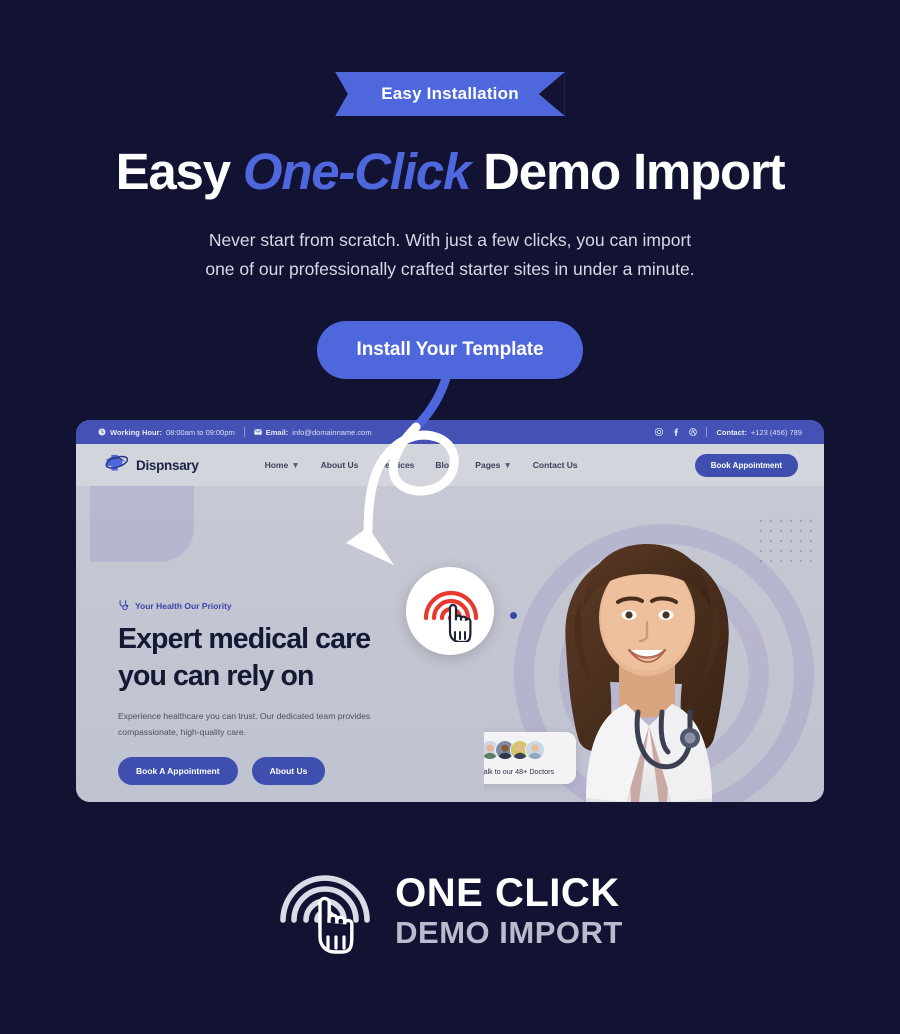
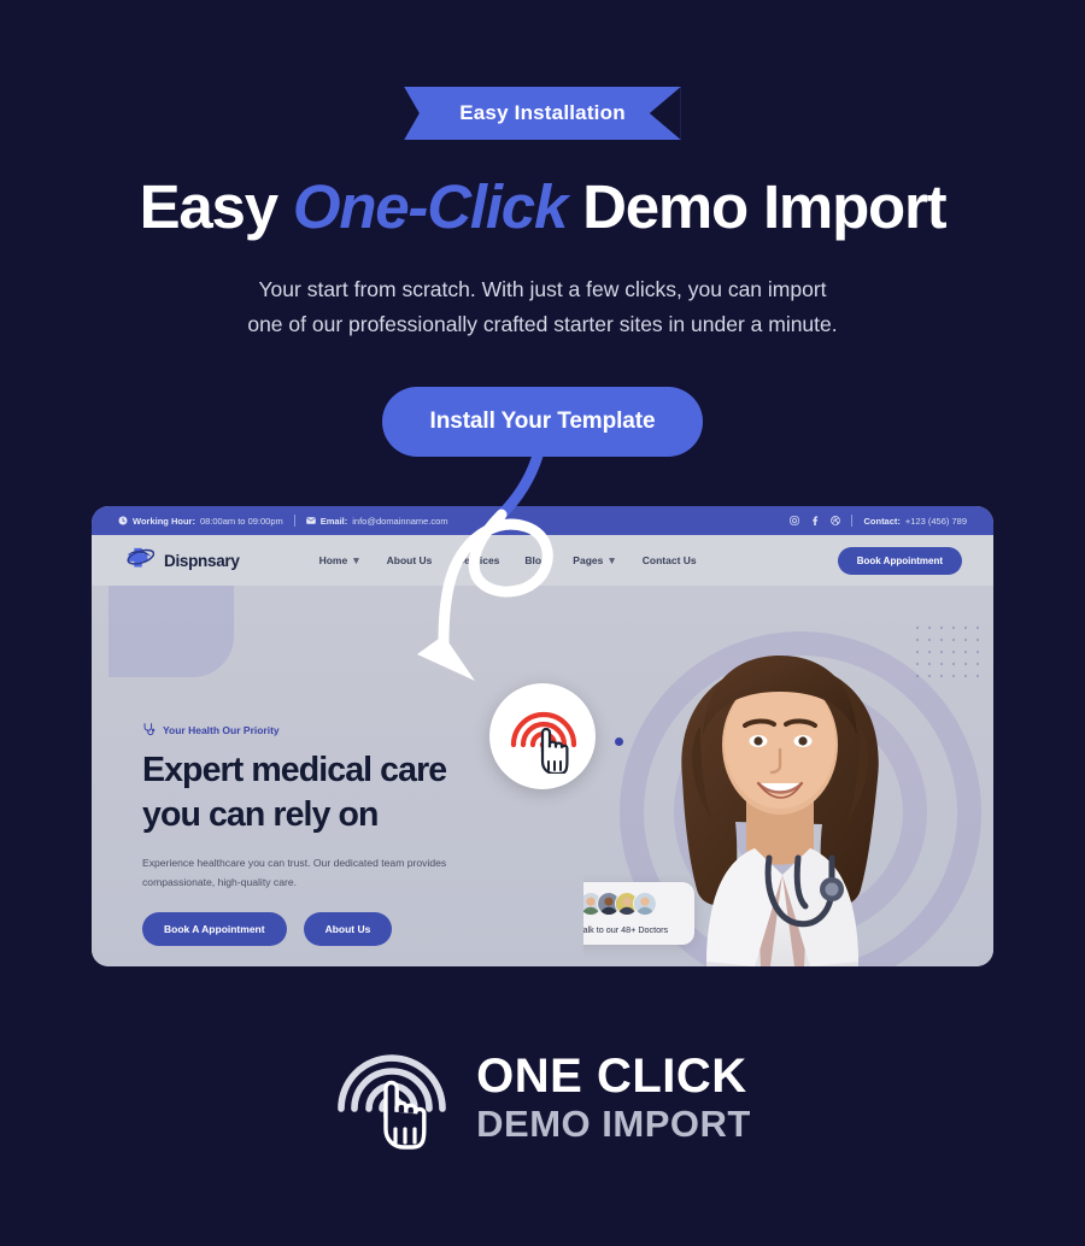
  Easy Installation
  Easy One-Click Demo Import
- Never start from scratch. With just a few clicks, you can import
+ Your start from scratch. With just a few clicks, you can import
  one of our professionally crafted starter sites in under a minute.
  Install Your Template
  Working Hour:
  08:00am to 09:00pm
  Email:
  info@domainname.com
  Contact:
  +123 (456) 789
  Dispnsary
  Home
  ▼
  About Us
  Blo
  Pages
  ▼
  Contact Us
  Book Appointment
  alk to our 48+ Doctors
  Your Health Our Priority
  Expert medical care
  you can rely on
  Experience healthcare you can trust. Our dedicated team provides
  compassionate, high-quality care.
  Book A Appointment
  About Us
  ONE CLICK
  DEMO IMPORT
